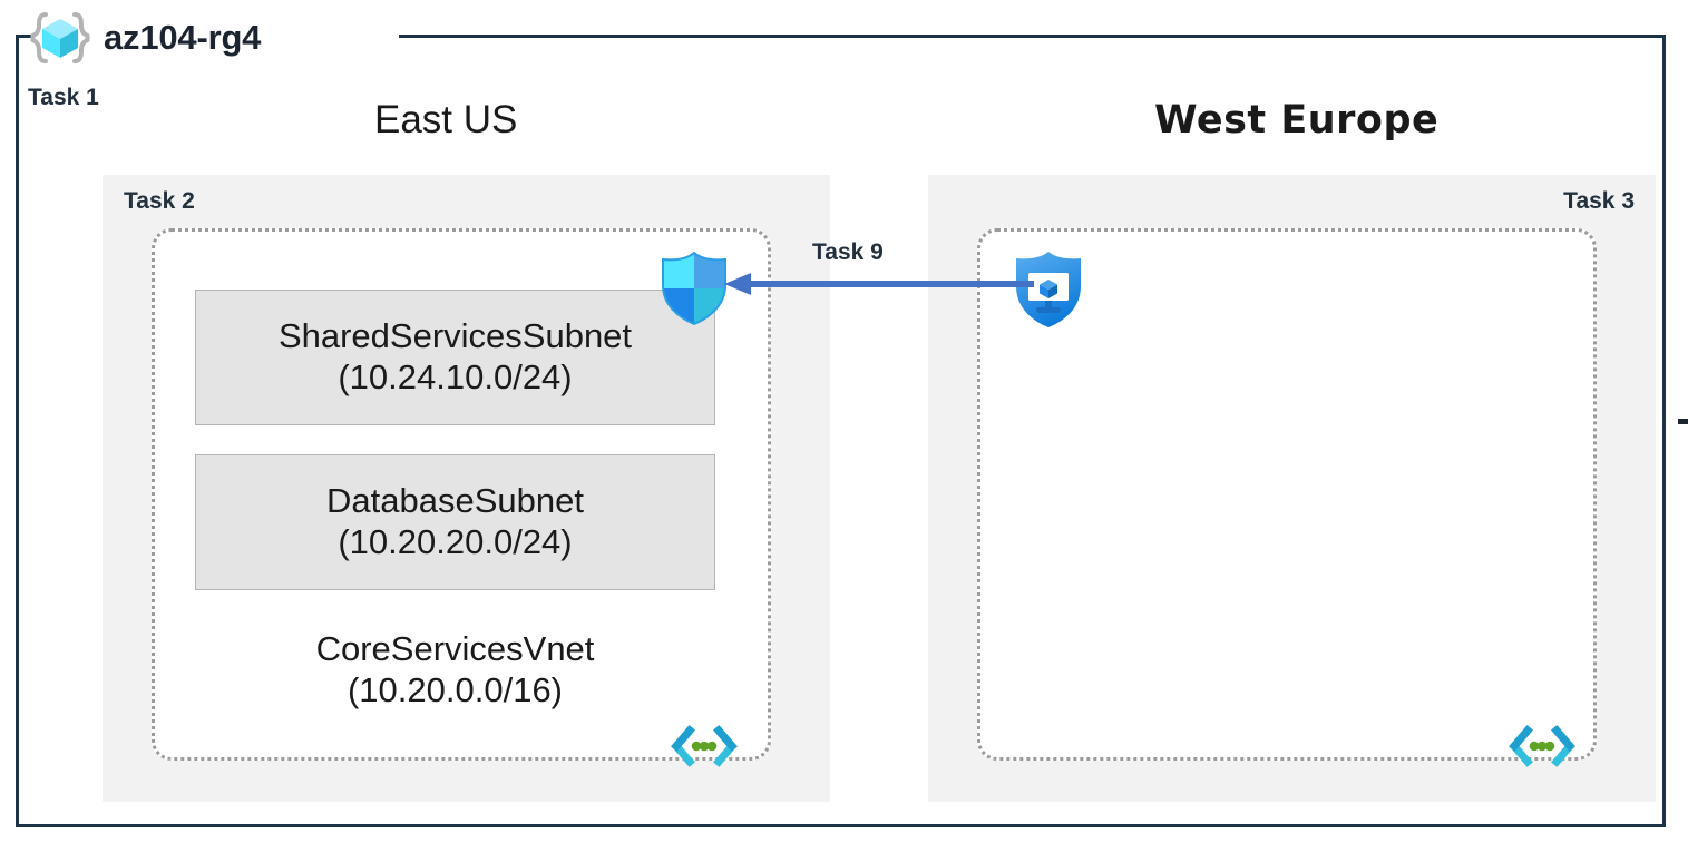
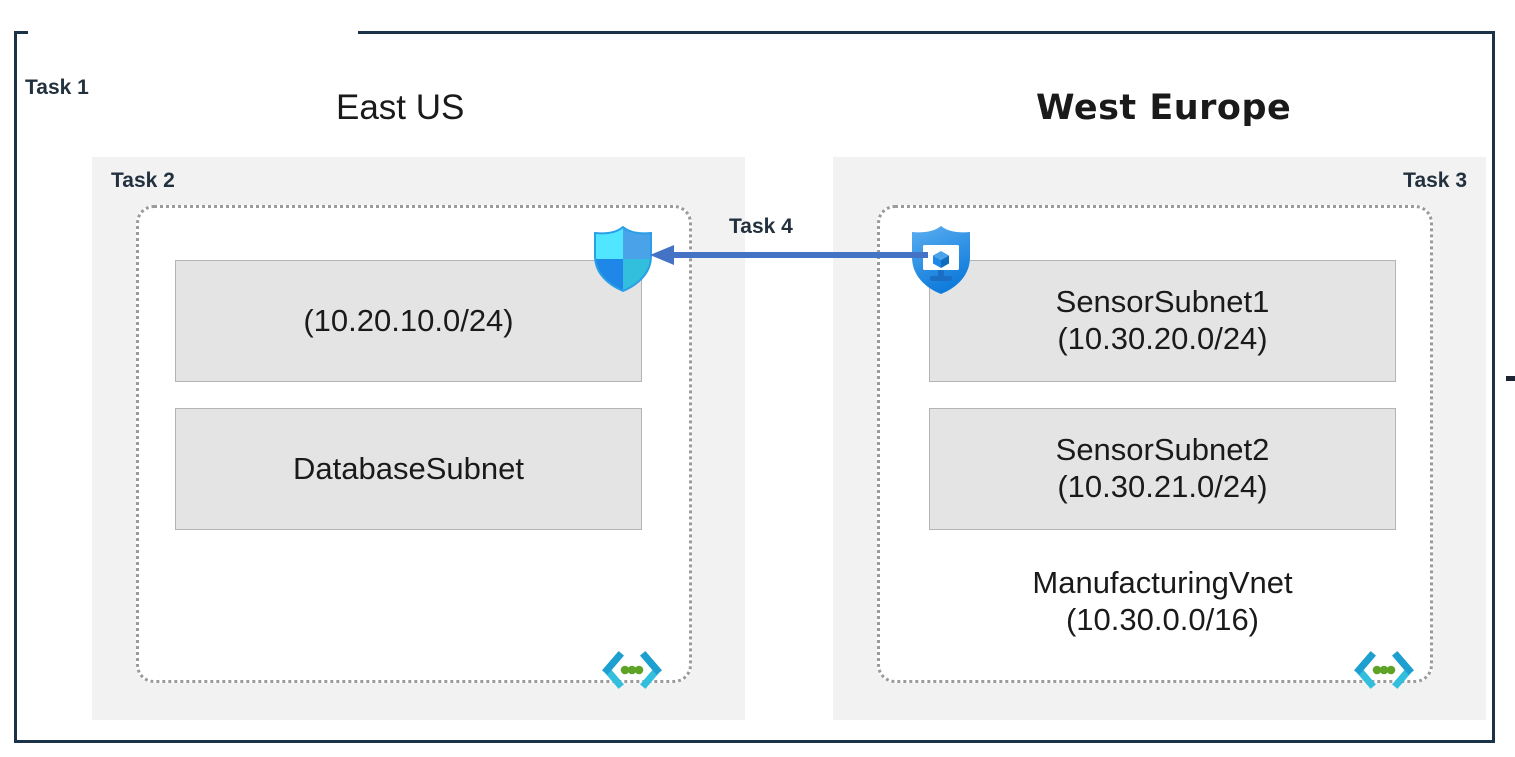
  Task 1
- az104-rg4
  East US
  West Europe
  Task 2
- SharedServicesSubnet
- (10.24.10.0/24)
+ (10.20.10.0/24)
  DatabaseSubnet
- (10.20.20.0/24)
- CoreServicesVnet
- (10.20.0.0/16)
  Task 3
+ SensorSubnet1
+ (10.30.20.0/24)
+ SensorSubnet2
+ (10.30.21.0/24)
+ ManufacturingVnet
+ (10.30.0.0/16)
- Task 9
+ Task 4
